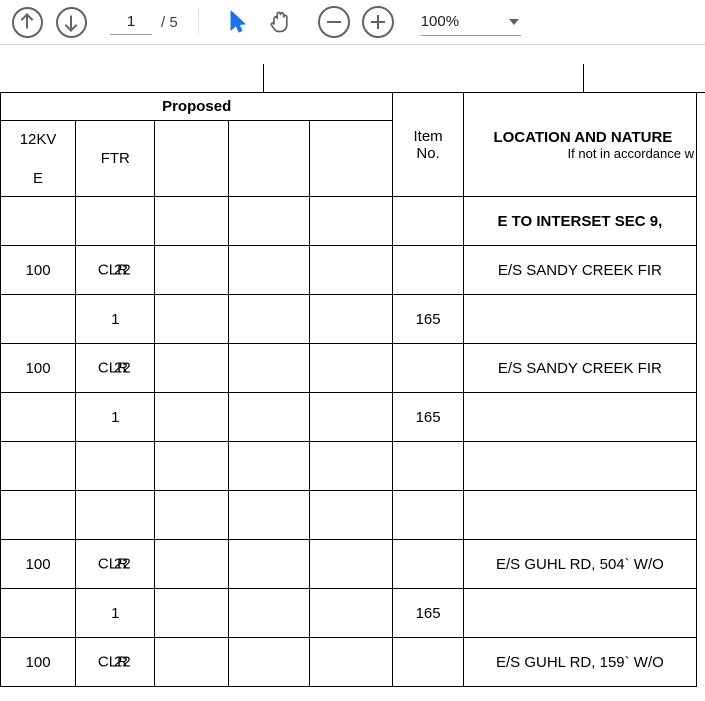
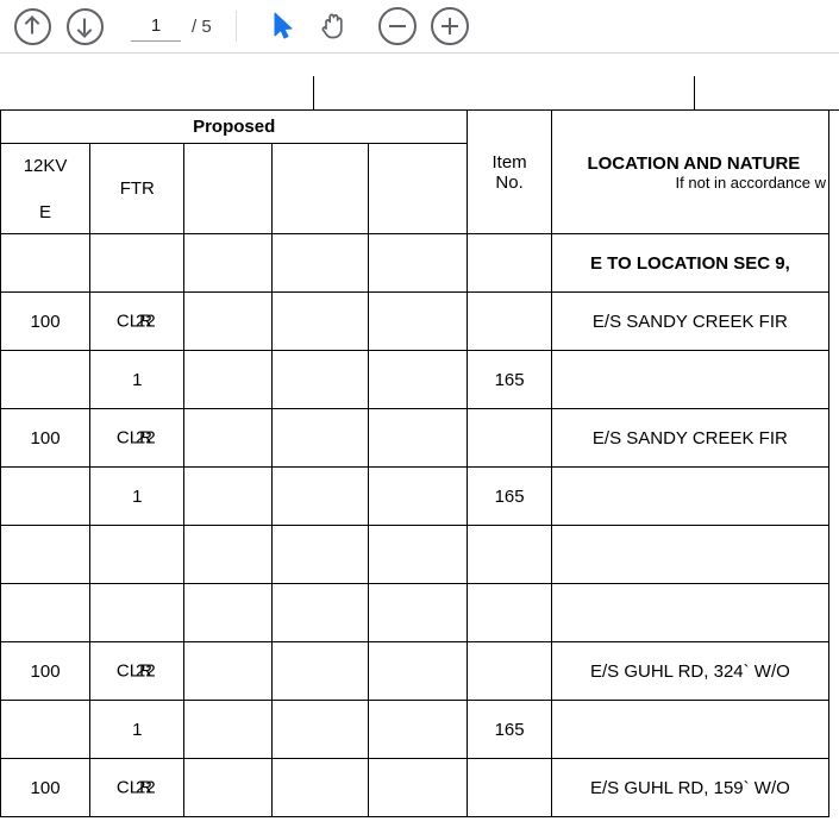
  1
  / 5
- 100%
  	Proposed	Item No.	LOCATION AND NATURE If not in accordance w
  	12KV E	FTR
- 							E TO INTERSET SEC 9,
+ 							E TO LOCATION SEC 9,
  	100	CLR 22					E/S SANDY CREEK FIR
  		1				165
  	100	CLR 22					E/S SANDY CREEK FIR
  		1				165
- 	100	CLR 22					E/S GUHL RD, 504` W/O
+ 	100	CLR 22					E/S GUHL RD, 324` W/O
  		1				165
  	100	CLR 22					E/S GUHL RD, 159` W/O
